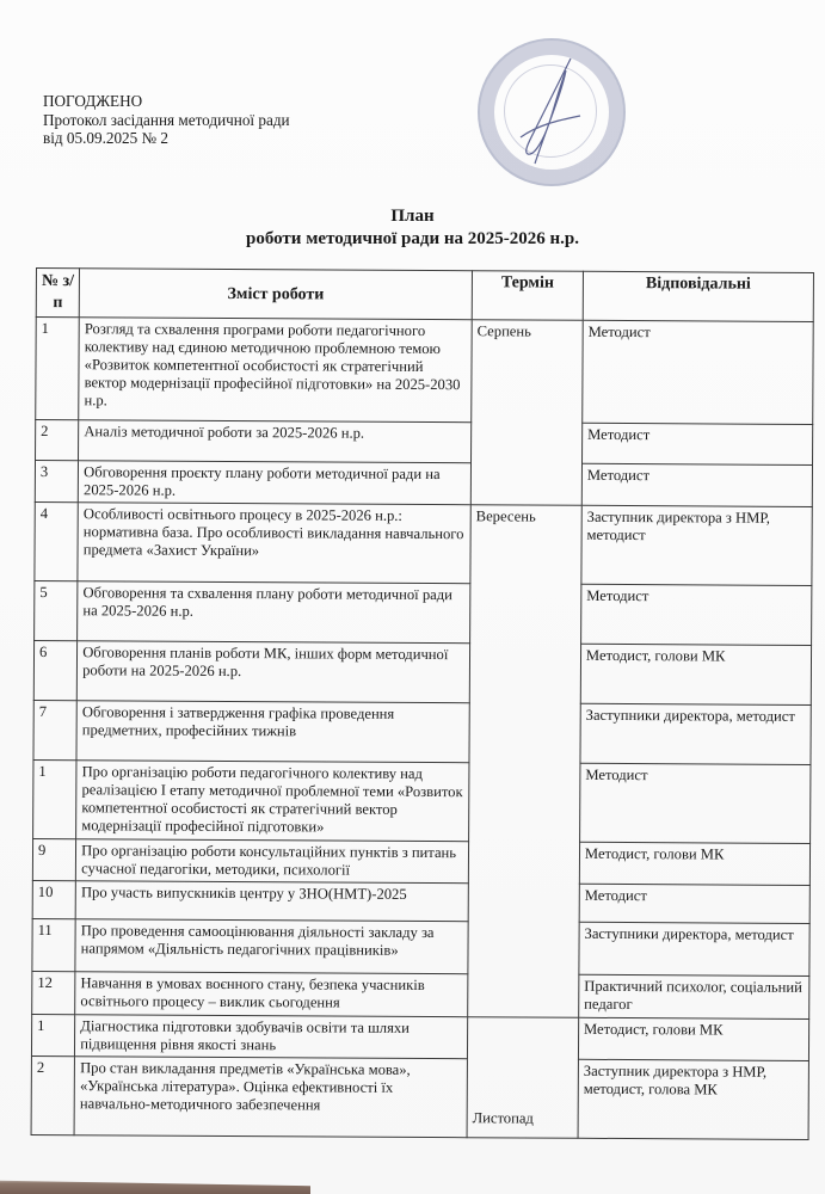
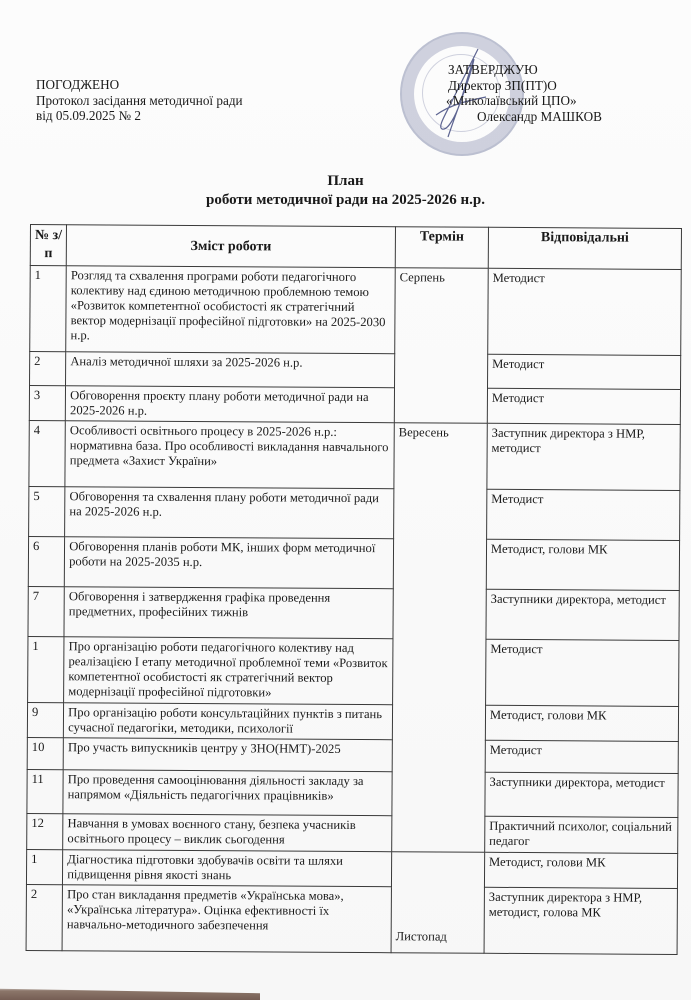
  ПОГОДЖЕНО
  Протокол засідання методичної ради
  від 05.09.2025 № 2
+ ЗАТВЕРДЖУЮ
+ Директор ЗП(ПТ)О
+ «Миколаївський ЦПО»
+ Олександр МАШКОВ
  План
  роботи методичної ради на 2025-2026 н.р.
  № з/п	Зміст роботи	Термін	Відповідальні
  1	Розгляд та схвалення програми роботи педагогічного колективу над єдиною методичною проблемною темою «Розвиток компетентної особистості як стратегічний вектор модернізації професійної підготовки» на 2025-2030 н.р.	Серпень	Методист
- 2	Аналіз методичної роботи за 2025-2026 н.р.	Методист
+ 2	Аналіз методичної шляхи за 2025-2026 н.р.	Методист
  3	Обговорення проєкту плану роботи методичної ради на 2025-2026 н.р.	Методист
  4	Особливості освітнього процесу в 2025-2026 н.р.: нормативна база. Про особливості викладання навчального предмета «Захист України»	Вересень	Заступник директора з НМР, методист
  5	Обговорення та схвалення плану роботи методичної ради на 2025-2026 н.р.	Методист
- 6	Обговорення планів роботи МК, інших форм методичної роботи на 2025-2026 н.р.	Методист, голови МК
+ 6	Обговорення планів роботи МК, інших форм методичної роботи на 2025-2035 н.р.	Методист, голови МК
  7	Обговорення і затвердження графіка проведення предметних, професійних тижнів	Заступники директора, методист
  1	Про організацію роботи педагогічного колективу над реалізацією І етапу методичної проблемної теми «Розвиток компетентної особистості як стратегічний вектор модернізації професійної підготовки»	Методист
  9	Про організацію роботи консультаційних пунктів з питань сучасної педагогіки, методики, психології	Методист, голови МК
  10	Про участь випускників центру у ЗНО(НМТ)-2025	Методист
  11	Про проведення самооцінювання діяльності закладу за напрямом «Діяльність педагогічних працівників»	Заступники директора, методист
  12	Навчання в умовах воєнного стану, безпека учасників освітнього процесу – виклик сьогодення	Практичний психолог, соціальний педагог
  1	Діагностика підготовки здобувачів освіти та шляхи підвищення рівня якості знань	Листопад	Методист, голови МК
  2	Про стан викладання предметів «Українська мова», «Українська література». Оцінка ефективності їх навчально-методичного забезпечення	Заступник директора з НМР, методист, голова МК
